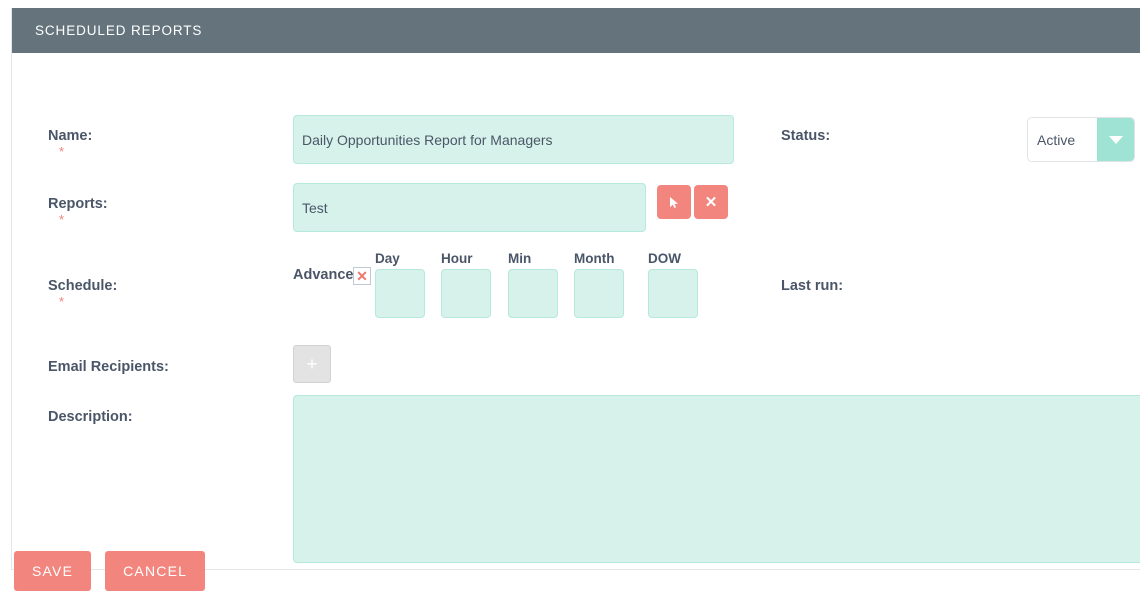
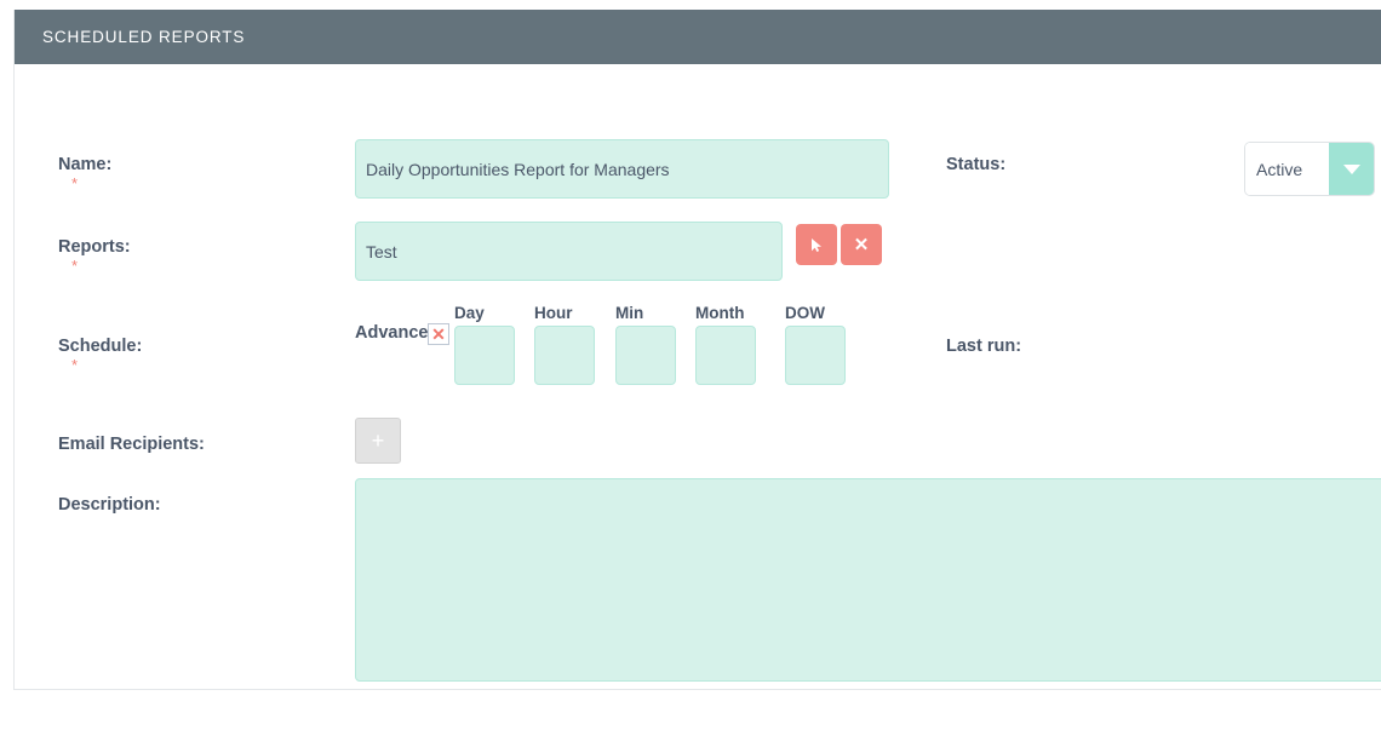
  SCHEDULED REPORTS
  Name:
  *
  Daily Opportunities Report for Managers
  Status:
  Active
  Reports:
  *
  Test
  ✕
  Schedule:
  *
  Advance
  ✕
  Day
  Hour
  Min
  Month
  DOW
  Last run:
  Email Recipients:
  +
  Description:
- SAVE
- CANCEL
